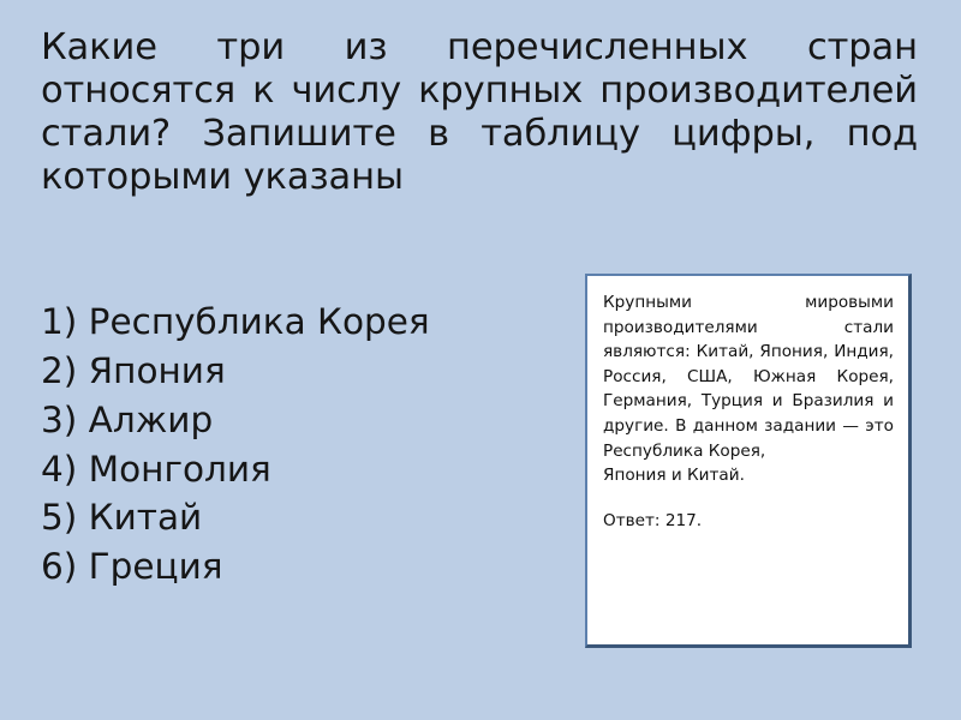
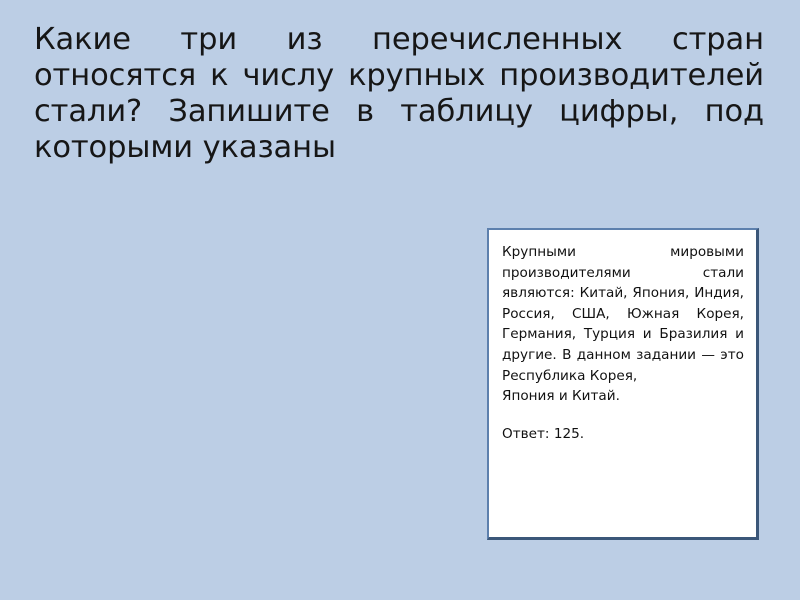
  Какие три из перечисленных стран относятся к числу крупных производителей стали? Запишите в таблицу цифры, под которыми указаны
- 1) Республика Корея
- 2) Япония
- 3) Алжир
- 4) Монголия
- 5) Китай
- 6) Греция
  Крупными мировыми производителями стали являются: Китай, Япония, Индия, Россия, США, Южная Корея, Германия, Турция и Бразилия и другие. В данном задании — это Республика Корея,
  Япония и Китай.
- Ответ: 217.
+ Ответ: 125.
